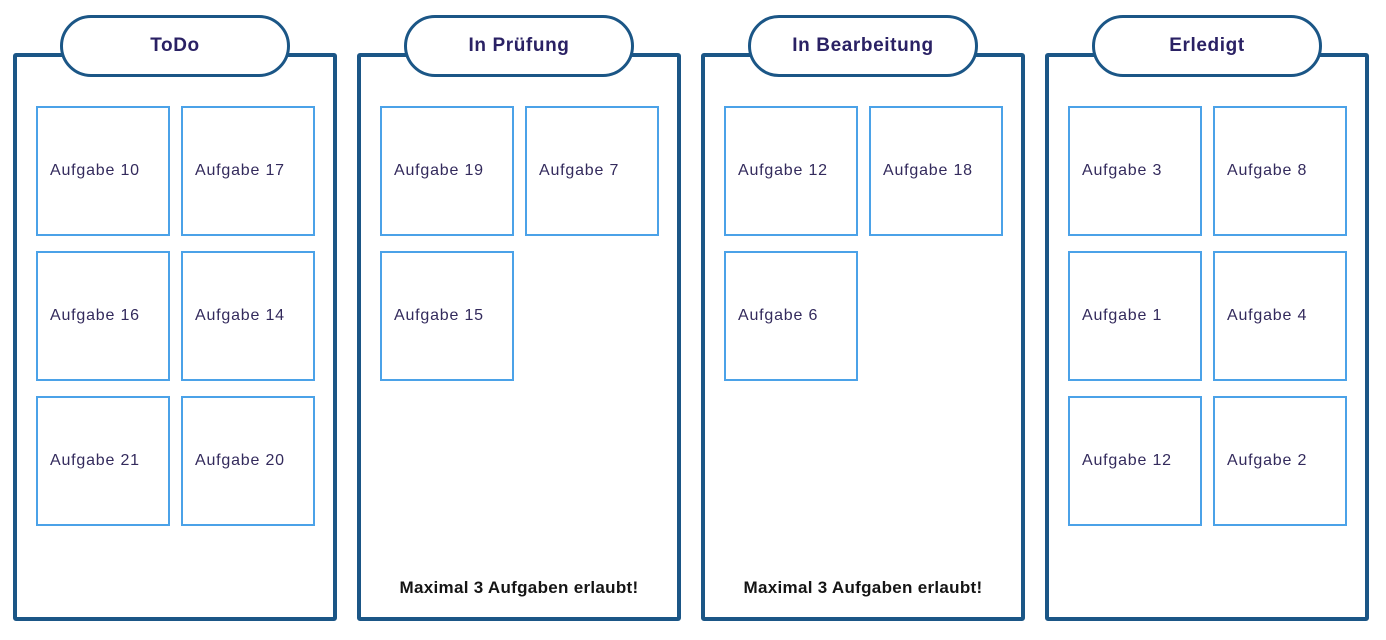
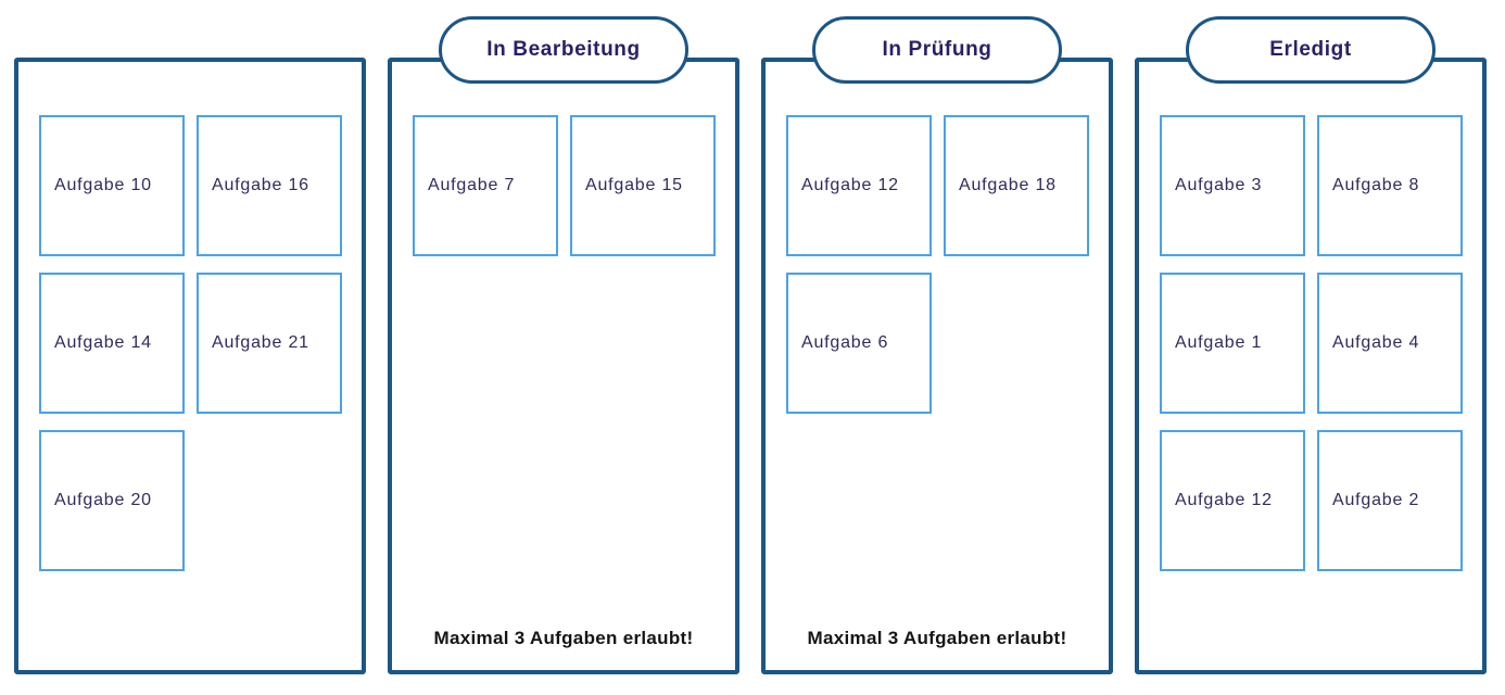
- ToDo
  Aufgabe 10
- Aufgabe 17
  Aufgabe 16
  Aufgabe 14
  Aufgabe 21
  Aufgabe 20
- In Prüfung
+ In Bearbeitung
- Aufgabe 19
  Aufgabe 7
  Aufgabe 15
  Maximal 3 Aufgaben erlaubt!
- In Bearbeitung
+ In Prüfung
  Aufgabe 12
  Aufgabe 18
  Aufgabe 6
  Maximal 3 Aufgaben erlaubt!
  Erledigt
  Aufgabe 3
  Aufgabe 8
  Aufgabe 1
  Aufgabe 4
  Aufgabe 12
  Aufgabe 2
